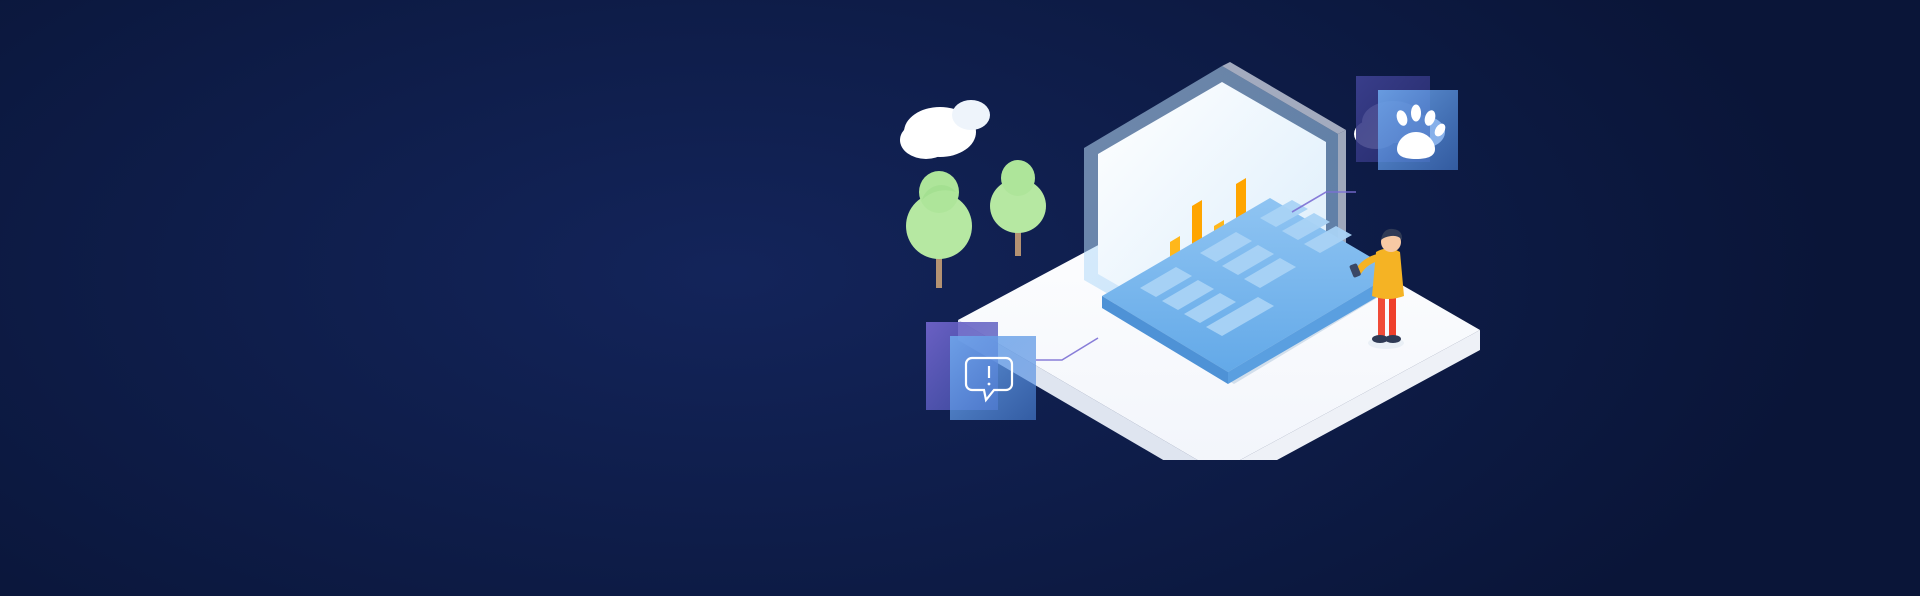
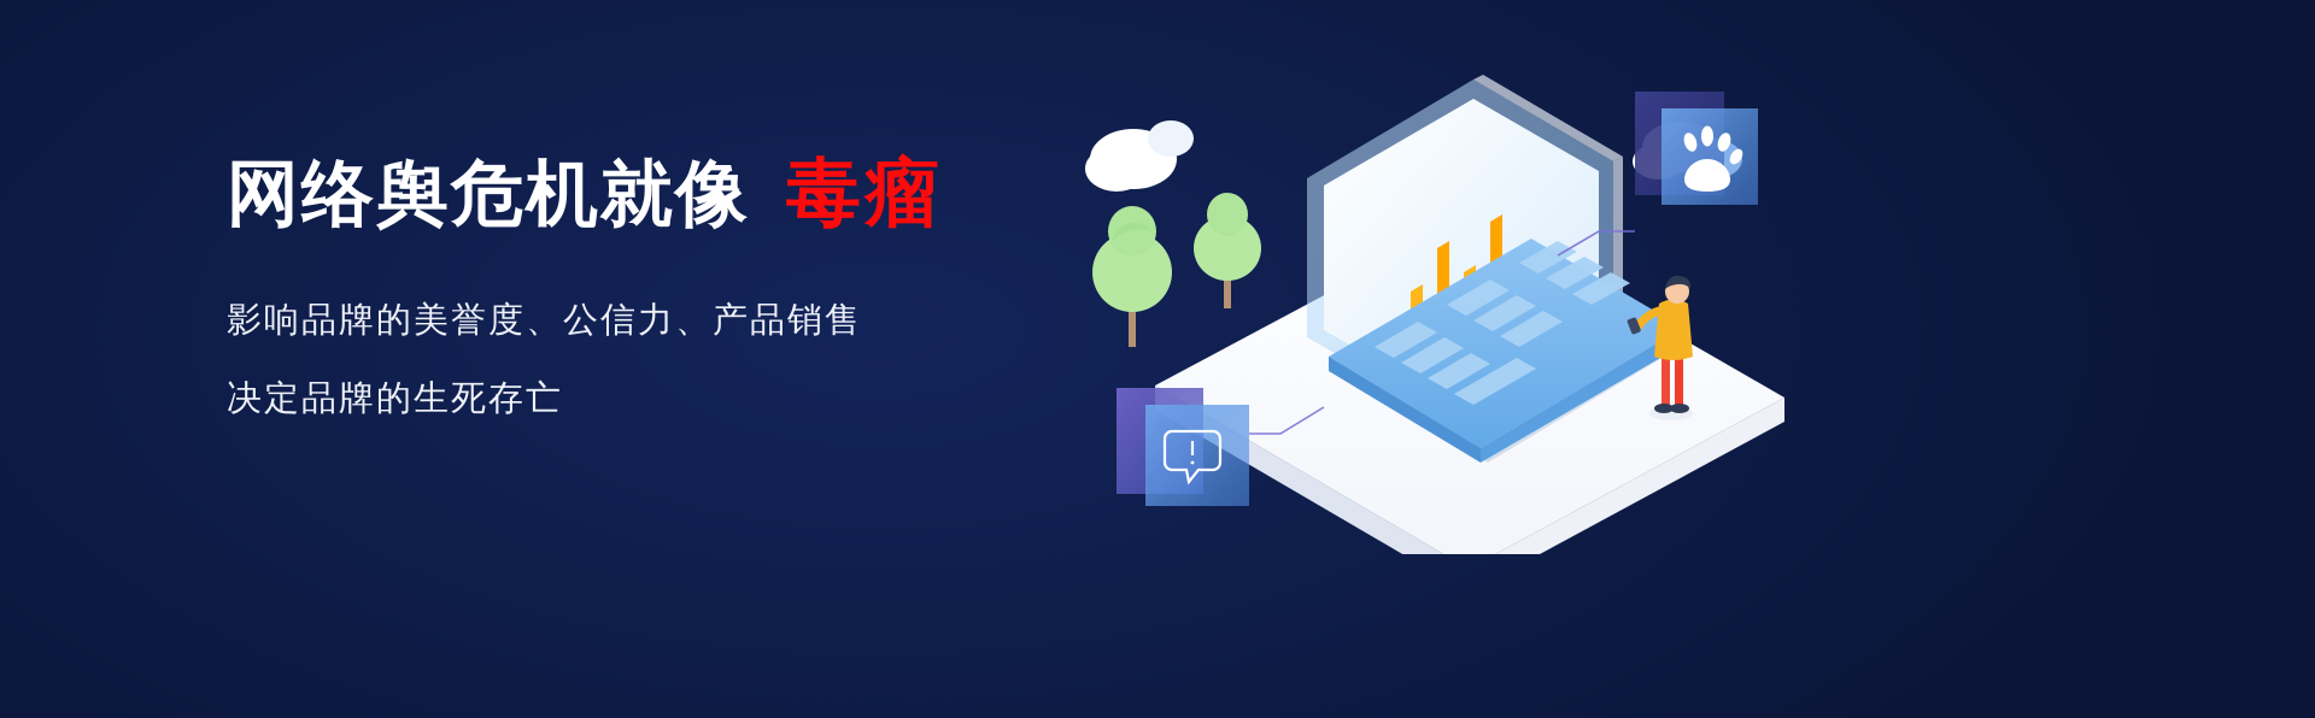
+ 网络舆危机就像
+ 毒瘤
+ 影响品牌的美誉度、公信力、产品销售
+ 决定品牌的生死存亡
